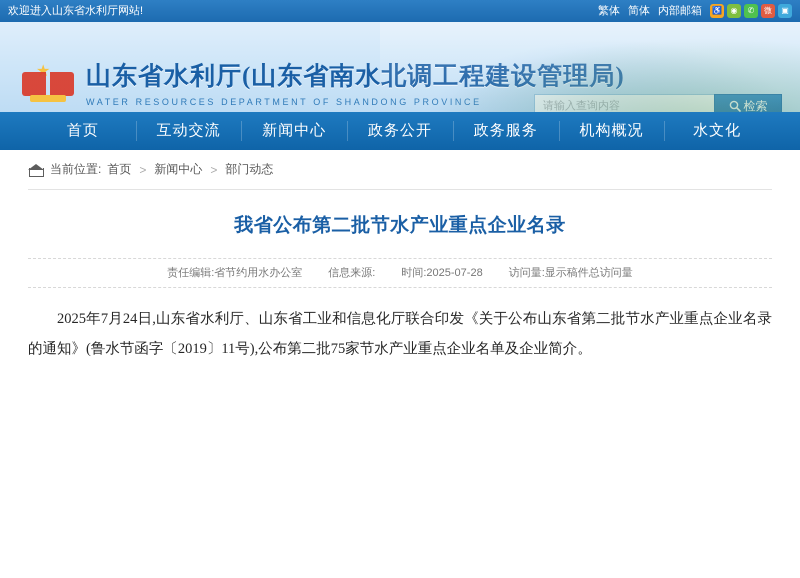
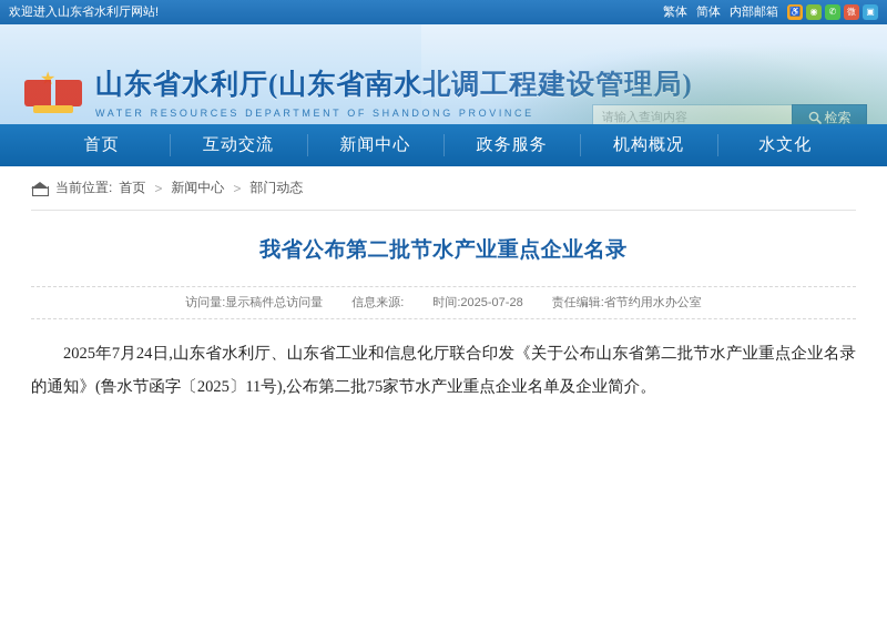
  欢迎进入山东省水利厅网站!
  繁体
  简体
  内部邮箱
  ♿
  ◉
  ✆
  微
  ▣
  WATER RESOURCES DEPARTMENT OF SHAND
  首页
  互动交流
  新闻中心
- 政务公开
  政务服务
  机构概况
  水文化
  当前位置:
  首页
  >
  新闻中心
  >
  部门动态
  我省公布第二批节水产业重点企业名录
- 责任编辑:省节约用水办公室
+ 访问量:显示稿件总访问量
  信息来源:
  时间:2025-07-28
- 访问量:显示稿件总访问量
+ 责任编辑:省节约用水办公室
- 2025年7月24日,山东省水利厅、山东省工业和信息化厅联合印发《关于公布山东省第二批节水产业重点企业名录的通知》(鲁水节函字〔2019〕11号),公布第二批75家节水产业重点企业名单及企业简介。
+ 2025年7月24日,山东省水利厅、山东省工业和信息化厅联合印发《关于公布山东省第二批节水产业重点企业名录的通知》(鲁水节函字〔2025〕11号),公布第二批75家节水产业重点企业名单及企业简介。
